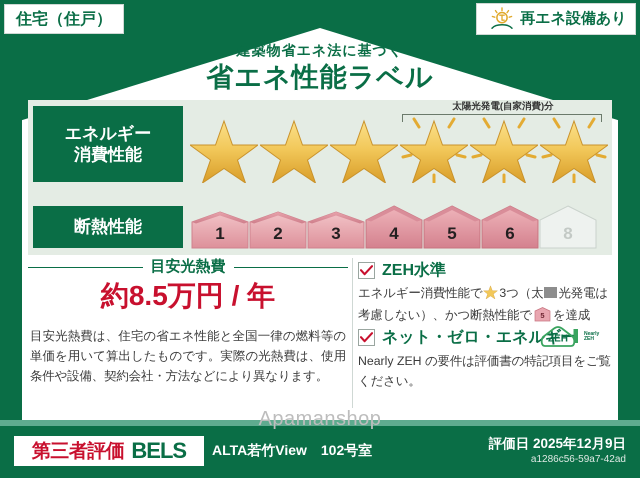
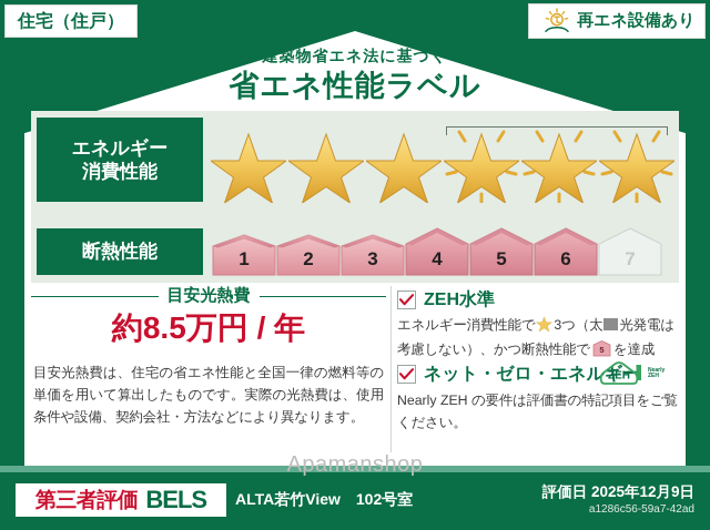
  住宅（住戸）
  再エネ設備あり
  建築物省エネ法に基づく
  省エネ性能ラベル
  エネルギー
  消費性能
- 太陽光発電(自家消費)分
  断熱性能
  1
  2
  3
  4
  5
  6
- 8
+ 7
  目安光熱費
  約8.5万円 / 年
  目安光熱費は、住宅の省エネ性能と全国一律の燃料等の単価を用いて算出したものです。実際の光熱費は、使用条件や設備、契約会社・方法などにより異なります。
  ZEH水準
  エネルギー消費性能で 3つ（太 光発電は考慮しない）、かつ断熱性能で
  5
  を達成
  ネット・ゼロ・エネルギー
  ZEH
  Nearly ZEH の要件は評価書の特記項目をご覧ください。
  Apamanshop
  第三者評価
  BELS
  ALTA若竹View 102号室
  評価日 2025年12月9日
  a1286c56-59a7-42ad
